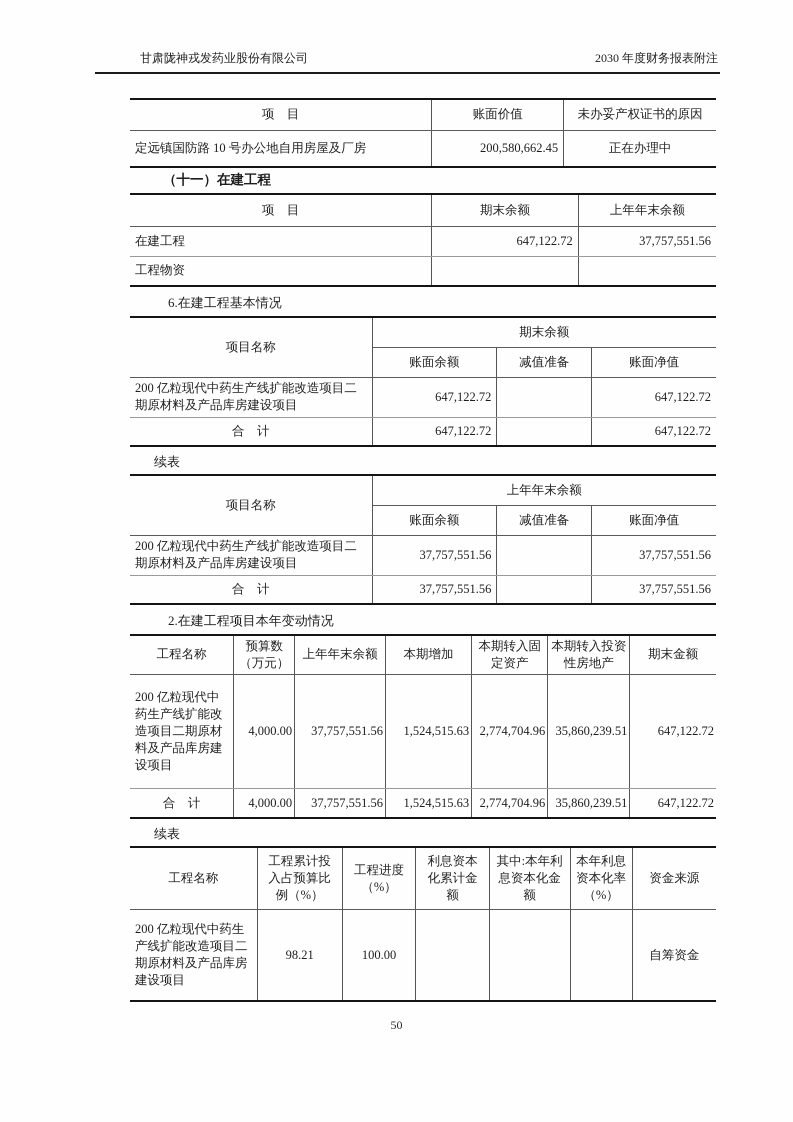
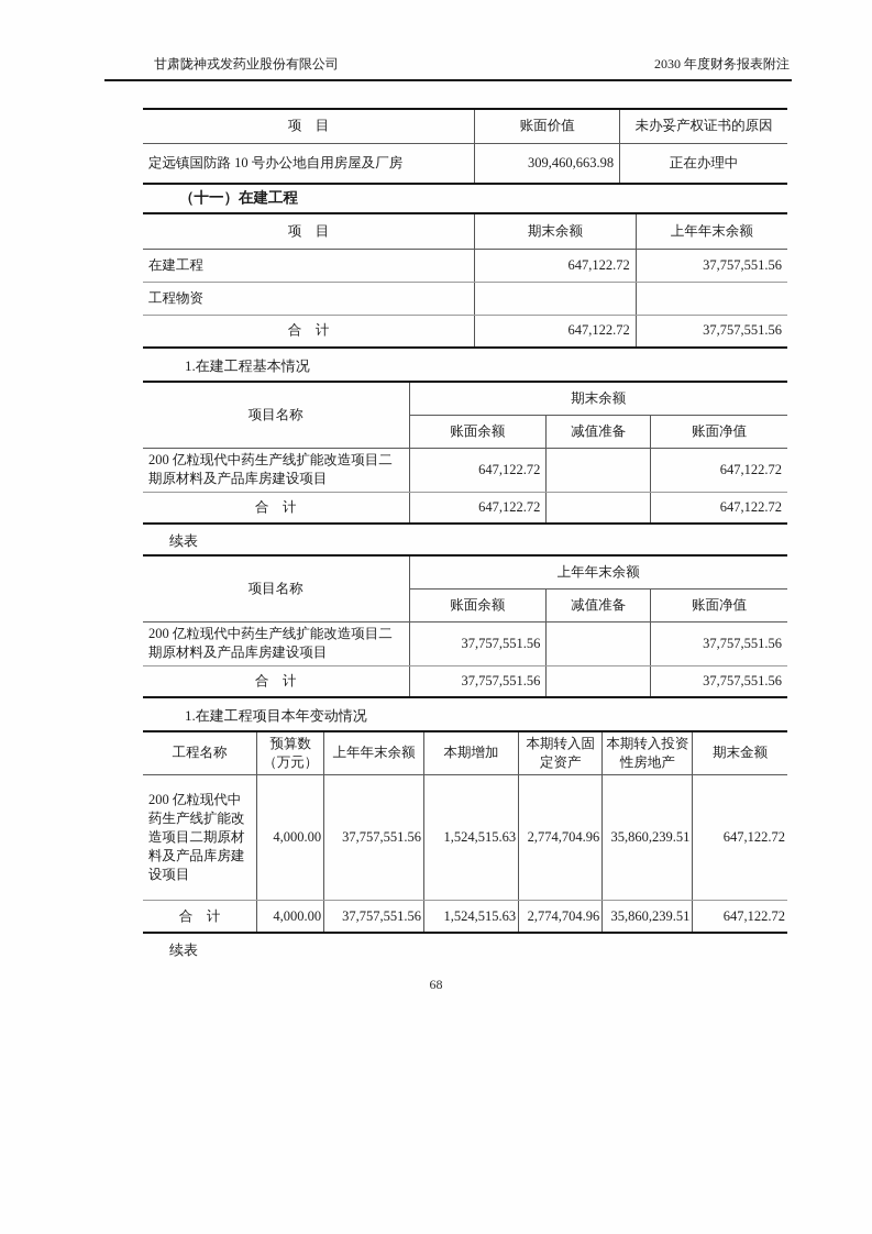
  甘肃陇神戎发药业股份有限公司
  2030 年度财务报表附注
  项 目	账面价值	未办妥产权证书的原因
- 定远镇国防路 10 号办公地自用房屋及厂房	200,580,662.45	正在办理中
+ 定远镇国防路 10 号办公地自用房屋及厂房	309,460,663.98	正在办理中
  （十一）在建工程
  项 目	期末余额	上年年末余额
  在建工程	647,122.72	37,757,551.56
  工程物资
+ 合 计	647,122.72	37,757,551.56
- 6.在建工程基本情况
+ 1.在建工程基本情况
  项目名称	期末余额
  账面余额	减值准备	账面净值
  200 亿粒现代中药生产线扩能改造项目二期原材料及产品库房建设项目	647,122.72		647,122.72
  合 计	647,122.72		647,122.72
  续表
  项目名称	上年年末余额
  账面余额	减值准备	账面净值
  200 亿粒现代中药生产线扩能改造项目二期原材料及产品库房建设项目	37,757,551.56		37,757,551.56
  合 计	37,757,551.56		37,757,551.56
- 2.在建工程项目本年变动情况
+ 1.在建工程项目本年变动情况
  工程名称	预算数（万元）	上年年末余额	本期增加	本期转入固定资产	本期转入投资性房地产	期末金额
  200 亿粒现代中药生产线扩能改造项目二期原材料及产品库房建设项目	4,000.00	37,757,551.56	1,524,515.63	2,774,704.96	35,860,239.51	647,122.72
  合 计	4,000.00	37,757,551.56	1,524,515.63	2,774,704.96	35,860,239.51	647,122.72
  续表
- 工程名称	工程累计投入占预算比例（%）	工程进度（%）	利息资本化累计金额	其中:本年利息资本化金额	本年利息资本化率（%）	资金来源
- 200 亿粒现代中药生产线扩能改造项目二期原材料及产品库房建设项目	98.21	100.00				自筹资金
- 50
+ 68
